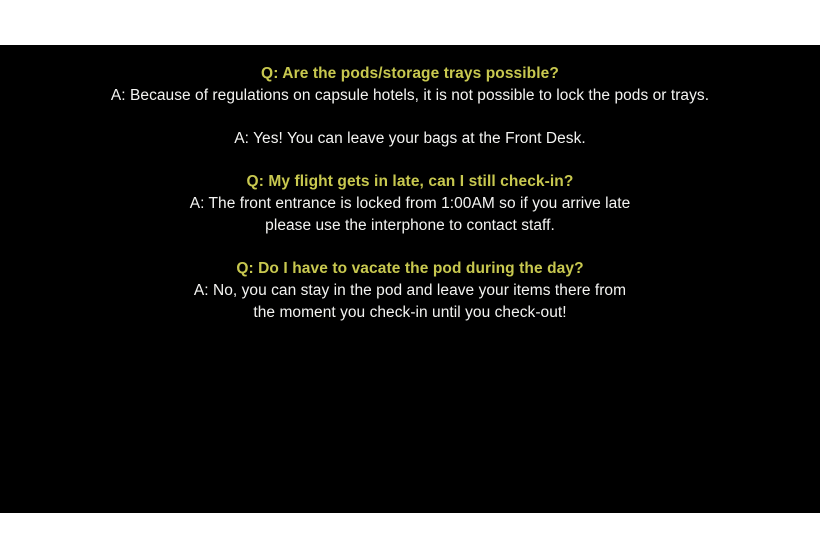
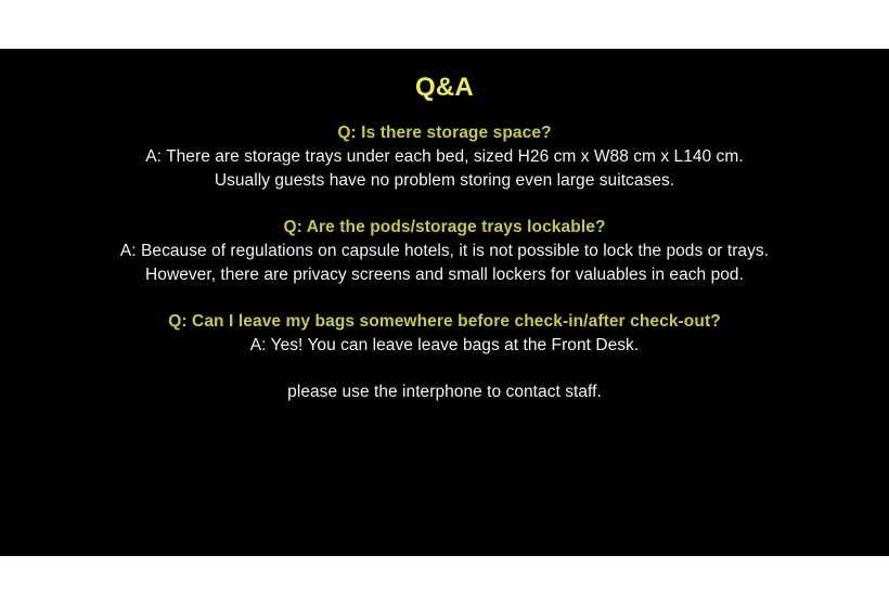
+ Q&A
+ Q: Is there storage space?
+ A: There are storage trays under each bed, sized H26 cm x W88 cm x L140 cm.
+ Usually guests have no problem storing even large suitcases.
- Q: Are the pods/storage trays possible?
+ Q: Are the pods/storage trays lockable?
  A: Because of regulations on capsule hotels, it is not possible to lock the pods or trays.
+ However, there are privacy screens and small lockers for valuables in each pod.
+ Q: Can I leave my bags somewhere before check-in/after check-out?
- A: Yes! You can leave your bags at the Front Desk.
+ A: Yes! You can leave leave bags at the Front Desk.
- Q: My flight gets in late, can I still check-in?
- A: The front entrance is locked from 1:00AM so if you arrive late
  please use the interphone to contact staff.
- Q: Do I have to vacate the pod during the day?
- A: No, you can stay in the pod and leave your items there from
- the moment you check-in until you check-out!
